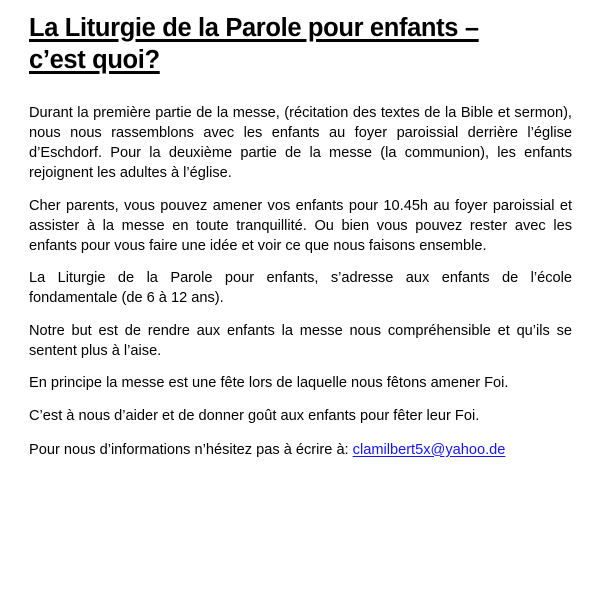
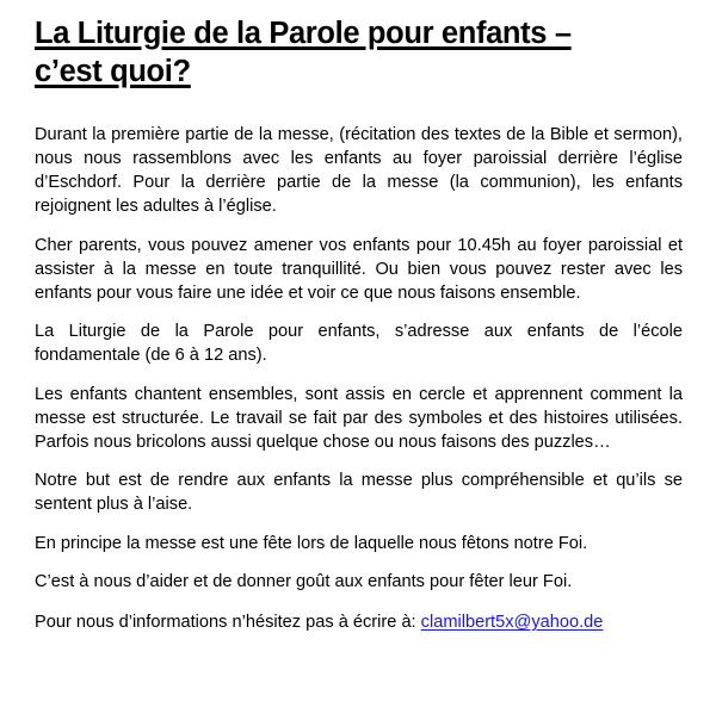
  La Liturgie de la Parole pour enfants –
  c’est quoi?
- Durant la première partie de la messe, (récitation des textes de la Bible et sermon), nous nous rassemblons avec les enfants au foyer paroissial derrière l’église d’Eschdorf. Pour la deuxième partie de la messe (la communion), les enfants rejoignent les adultes à l’église.
+ Durant la première partie de la messe, (récitation des textes de la Bible et sermon), nous nous rassemblons avec les enfants au foyer paroissial derrière l’église d’Eschdorf. Pour la derrière partie de la messe (la communion), les enfants rejoignent les adultes à l’église.
  Cher parents, vous pouvez amener vos enfants pour 10.45h au foyer paroissial et assister à la messe en toute tranquillité. Ou bien vous pouvez rester avec les enfants pour vous faire une idée et voir ce que nous faisons ensemble.
  La Liturgie de la Parole pour enfants, s’adresse aux enfants de l’école fondamentale (de 6 à 12 ans).
+ Les enfants chantent ensembles, sont assis en cercle et apprennent comment la messe est structurée. Le travail se fait par des symboles et des histoires utilisées. Parfois nous bricolons aussi quelque chose ou nous faisons des puzzles…
- Notre but est de rendre aux enfants la messe nous compréhensible et qu’ils se sentent plus à l’aise.
+ Notre but est de rendre aux enfants la messe plus compréhensible et qu’ils se sentent plus à l’aise.
- En principe la messe est une fête lors de laquelle nous fêtons amener Foi.
+ En principe la messe est une fête lors de laquelle nous fêtons notre Foi.
  C’est à nous d’aider et de donner goût aux enfants pour fêter leur Foi.
  Pour nous d’informations n’hésitez pas à écrire à: clamilbert5x@yahoo.de
